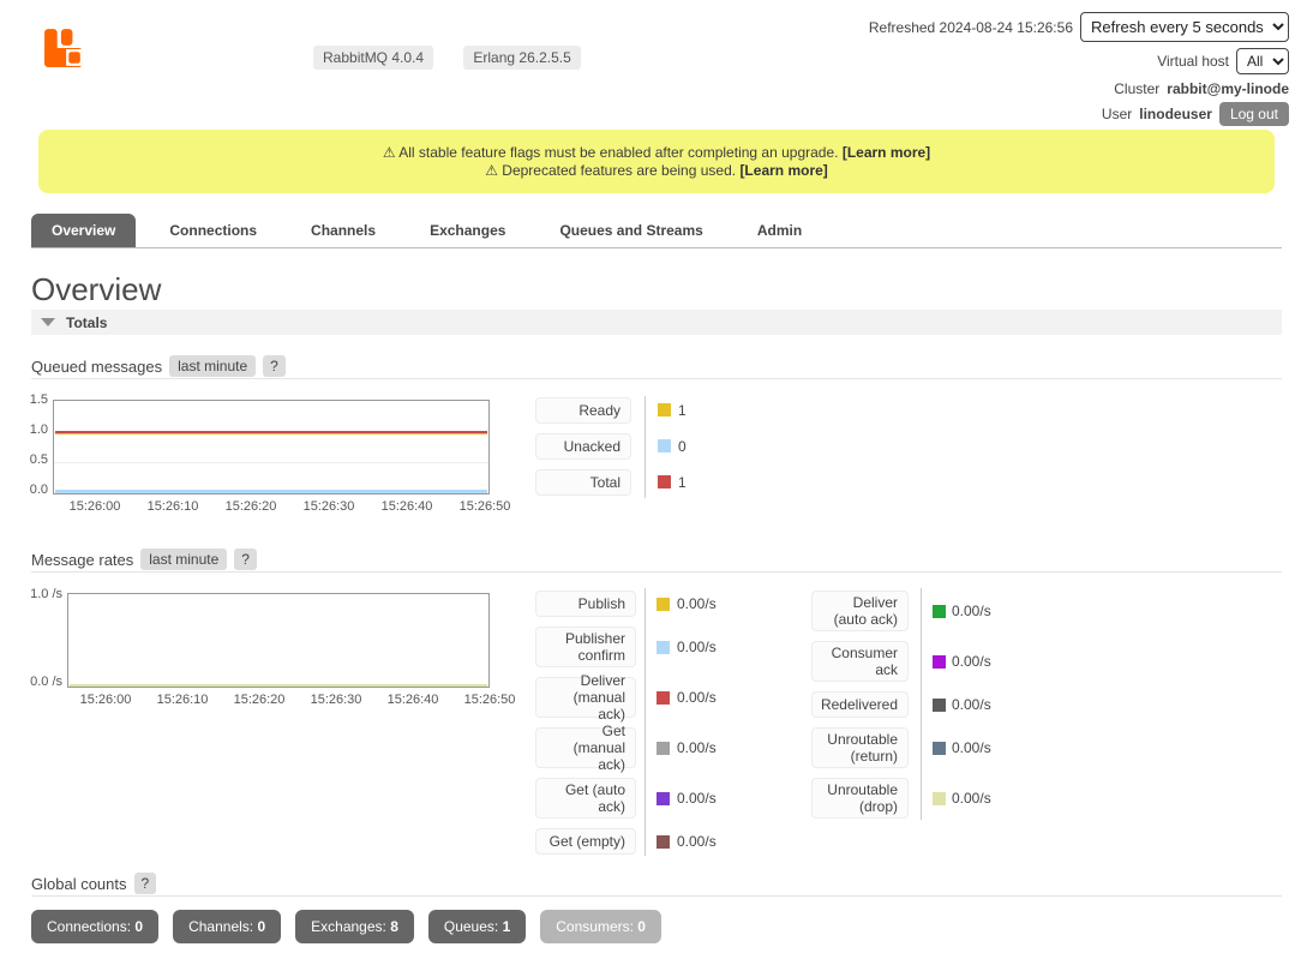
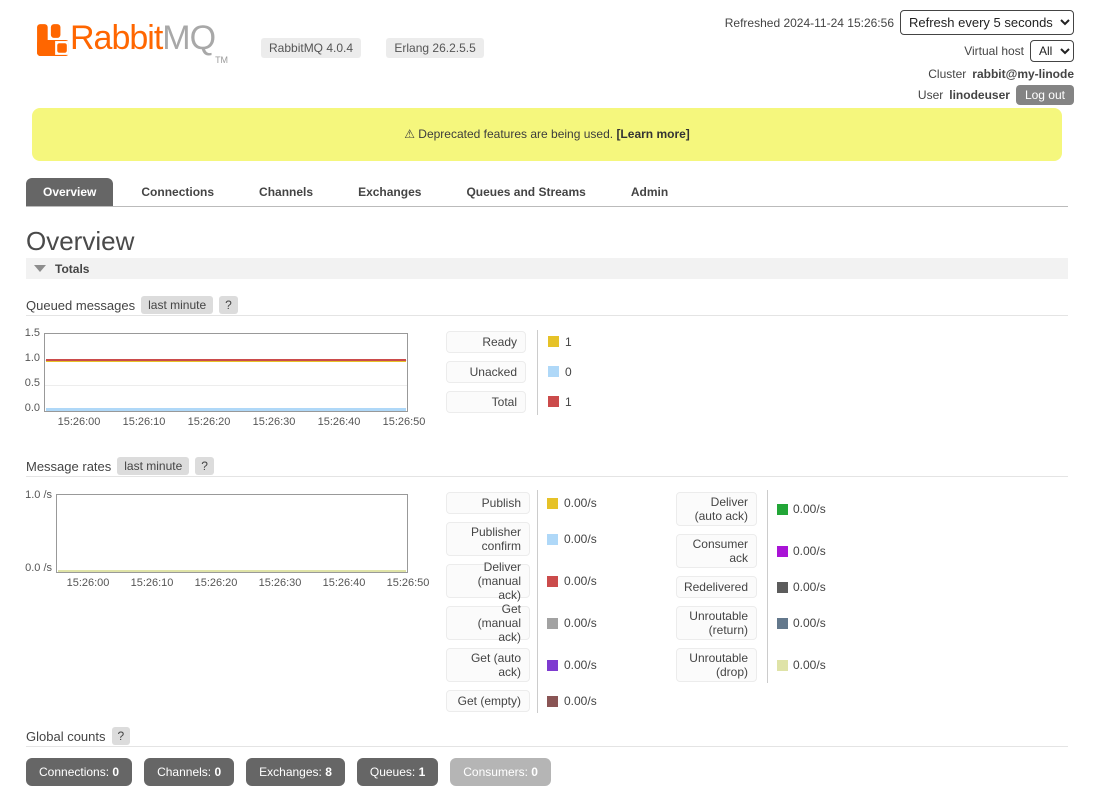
+ RabbitMQTM
  RabbitMQ 4.0.4 Erlang 26.2.5.5
- Refreshed 2024-08-24 15:26:56
+ Refreshed 2024-11-24 15:26:56
  Refresh every 5 seconds
  Virtual host
  All
  Cluster
  rabbit@my-linode
  User
  linodeuser
  Log out
- ⚠ All stable feature flags must be enabled after completing an upgrade. [Learn more]
  ⚠ Deprecated features are being used. [Learn more]
  Overview
  Connections
  Channels
  Exchanges
  Queues and Streams
  Admin
  Overview
  Totals
  Queued messages
  last minute
  ?
  1.5
  1.0
  0.5
  0.0
  15:26:00
  15:26:10
  15:26:20
  15:26:30
  15:26:40
  15:26:50
  Ready
  Unacked
  Total
  1
  0
  1
  Message rates
  last minute
  ?
  1.0 /s
  0.0 /s
  15:26:00
  15:26:10
  15:26:20
  15:26:30
  15:26:40
  15:26:50
  Publish
  Publisher confirm
  Deliver (manual ack)
  Get (manual ack)
  Get (auto ack)
  Get (empty)
  0.00/s
  0.00/s
  0.00/s
  0.00/s
  0.00/s
  0.00/s
  Deliver (auto ack)
  Consumer ack
  Redelivered
  Unroutable (return)
  Unroutable (drop)
  0.00/s
  0.00/s
  0.00/s
  0.00/s
  0.00/s
  Global counts
  ?
  Connections: 0
  Channels: 0
  Exchanges: 8
  Queues: 1
  Consumers: 0
